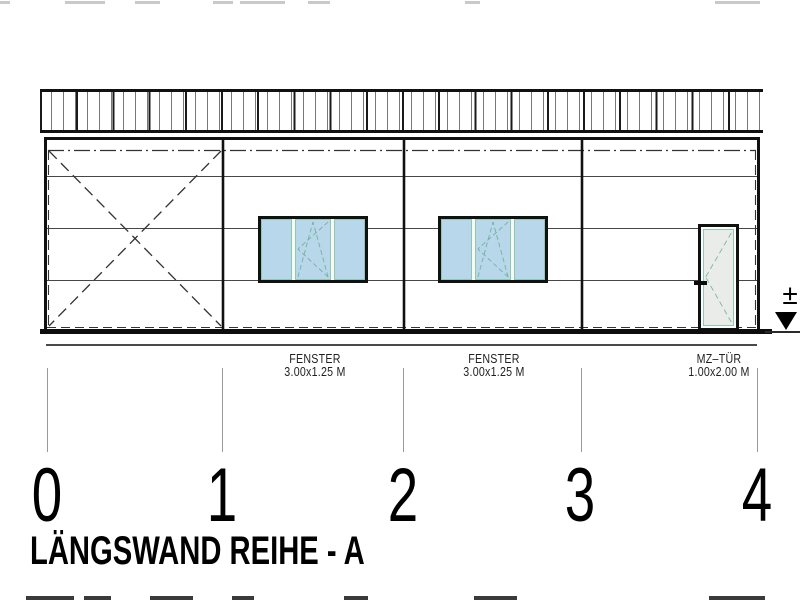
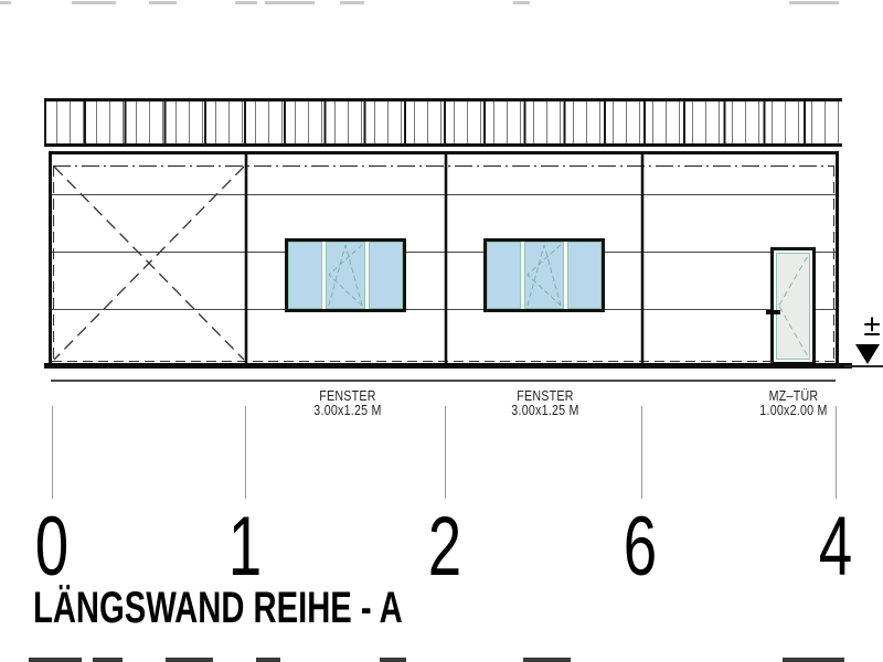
  ±
  FENSTER
  3.00x1.25 M
  FENSTER
  3.00x1.25 M
  MZ–TÜR
  1.00x2.00 M
  0
  1
  2
- 3
+ 6
  4
  LÄNGSWAND REIHE - A
